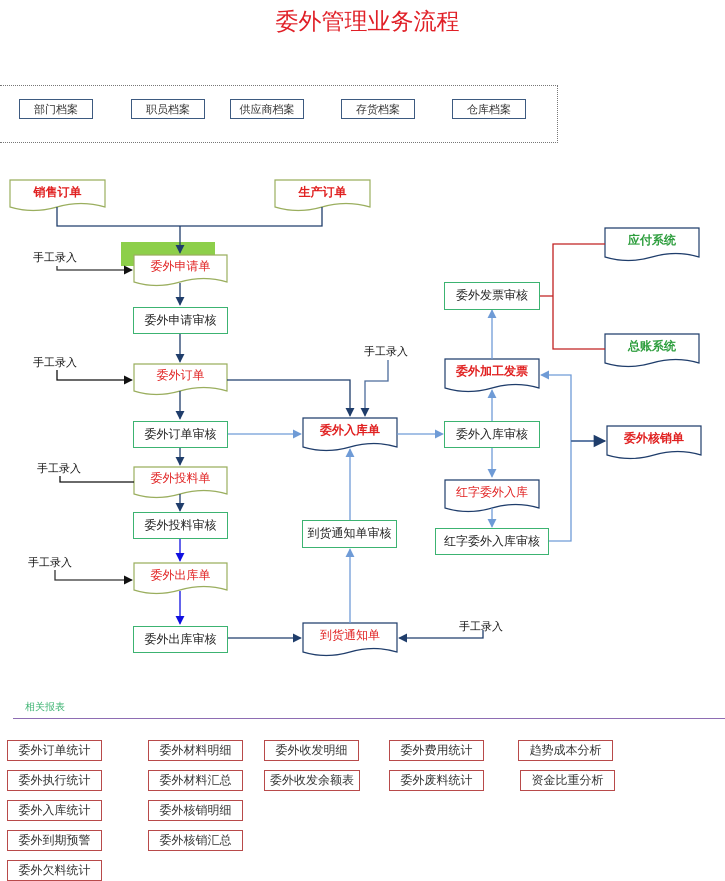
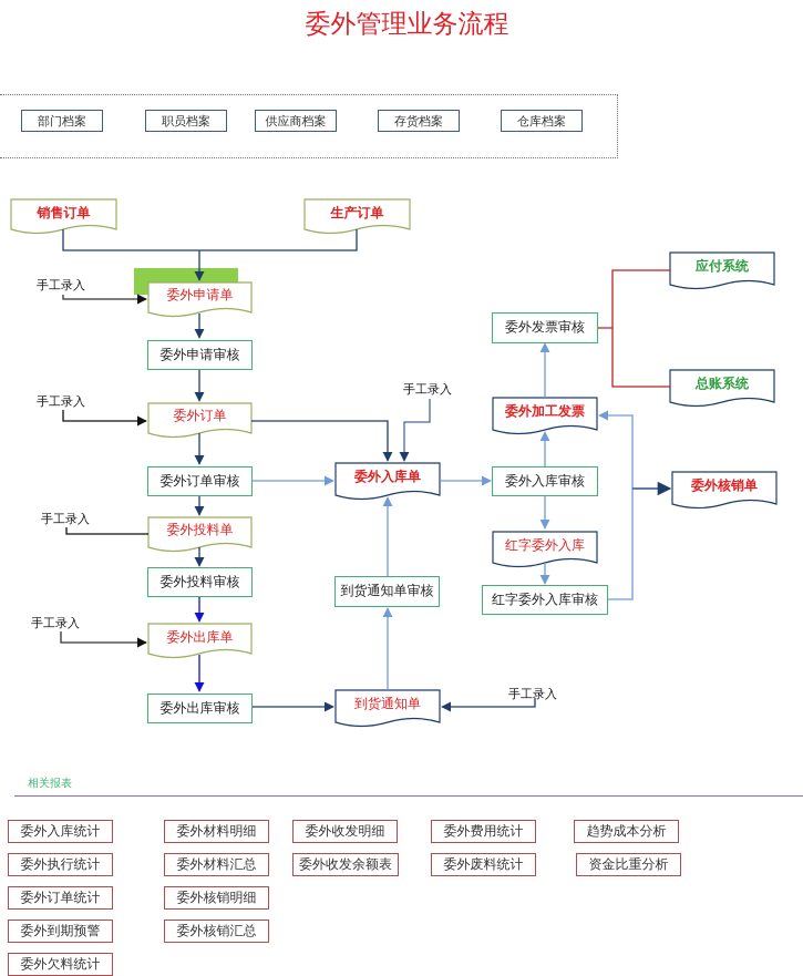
  委外管理业务流程
  部门档案
  职员档案
  供应商档案
  存货档案
  仓库档案
  销售订单
  生产订单
  委外申请单
  委外订单
  委外投料单
  委外出库单
  委外入库单
  到货通知单
  委外加工发票
  红字委外入库
  应付系统
  总账系统
  委外核销单
  委外申请审核
  委外订单审核
  委外投料审核
  委外出库审核
  到货通知单审核
  委外入库审核
  红字委外入库审核
  委外发票审核
  手工录入
  手工录入
  手工录入
  手工录入
  手工录入
  手工录入
  相关报表
- 委外订单统计
+ 委外入库统计
  委外执行统计
- 委外入库统计
+ 委外订单统计
  委外到期预警
  委外欠料统计
  委外材料明细
  委外材料汇总
  委外核销明细
  委外核销汇总
  委外收发明细
  委外收发余额表
  委外费用统计
  委外废料统计
  趋势成本分析
  资金比重分析
